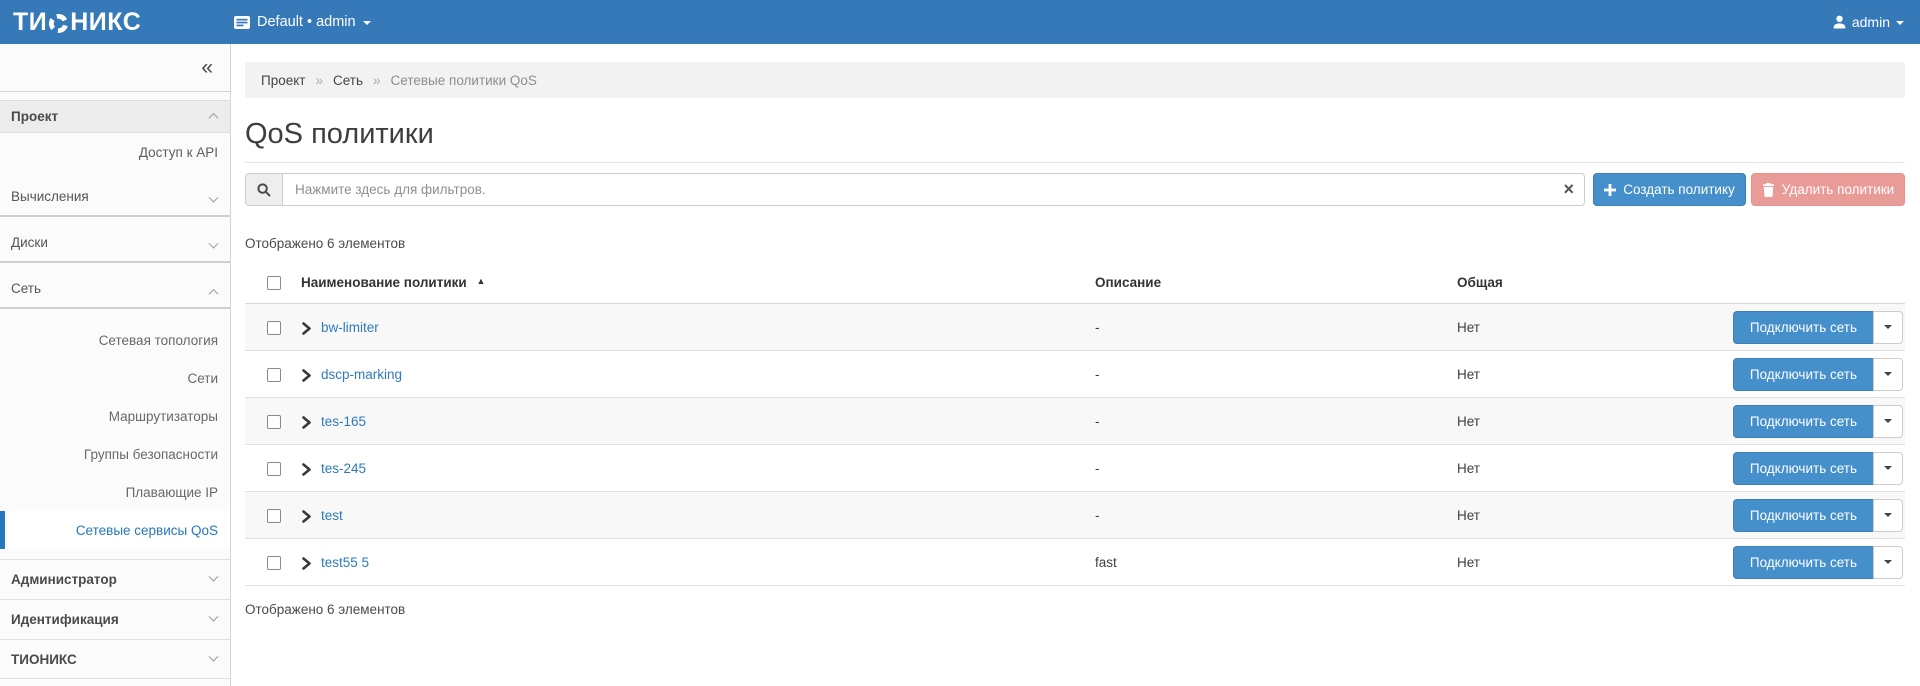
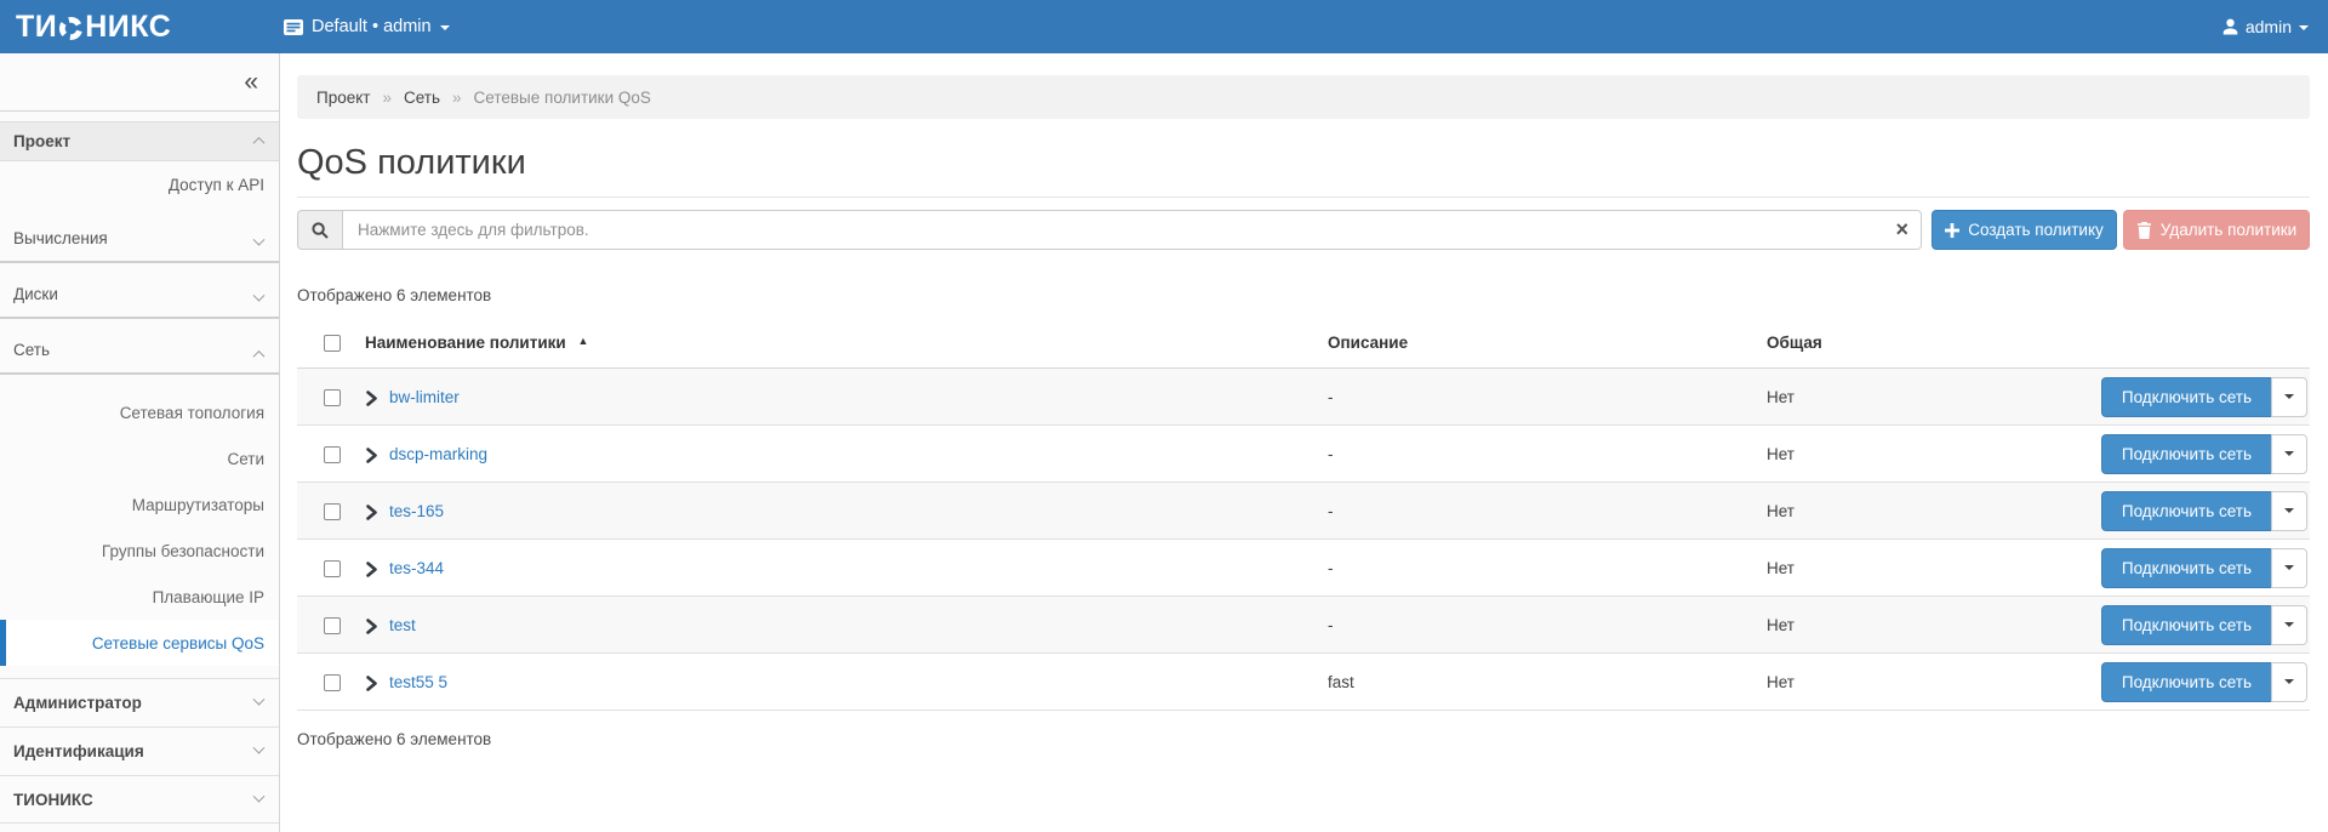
  ТИ
  НИКС
  Default • admin
  admin
  «
  Проект
  Доступ к API
  Вычисления
  Диски
  Сеть
  Сетевая топология
  Сети
  Маршрутизаторы
  Группы безопасности
  Плавающие IP
  Сетевые сервисы QoS
  Администратор
  Идентификация
  ТИОНИКС
  Проект
  »
  Сеть
  »
  Сетевые политики QoS
  QoS политики
  Нажмите здесь для фильтров.
  ×
  Создать политику
  Удалить политики
  Отображено 6 элементов
  	Наименование политики ▲	Описание	Общая
  	bw-limiter	-	Нет	Подключить сеть
  	dscp-marking	-	Нет	Подключить сеть
  	tes-165	-	Нет	Подключить сеть
- 	tes-245	-	Нет	Подключить сеть
+ 	tes-344	-	Нет	Подключить сеть
  	test	-	Нет	Подключить сеть
  	test55 5	fast	Нет	Подключить сеть
  Отображено 6 элементов
